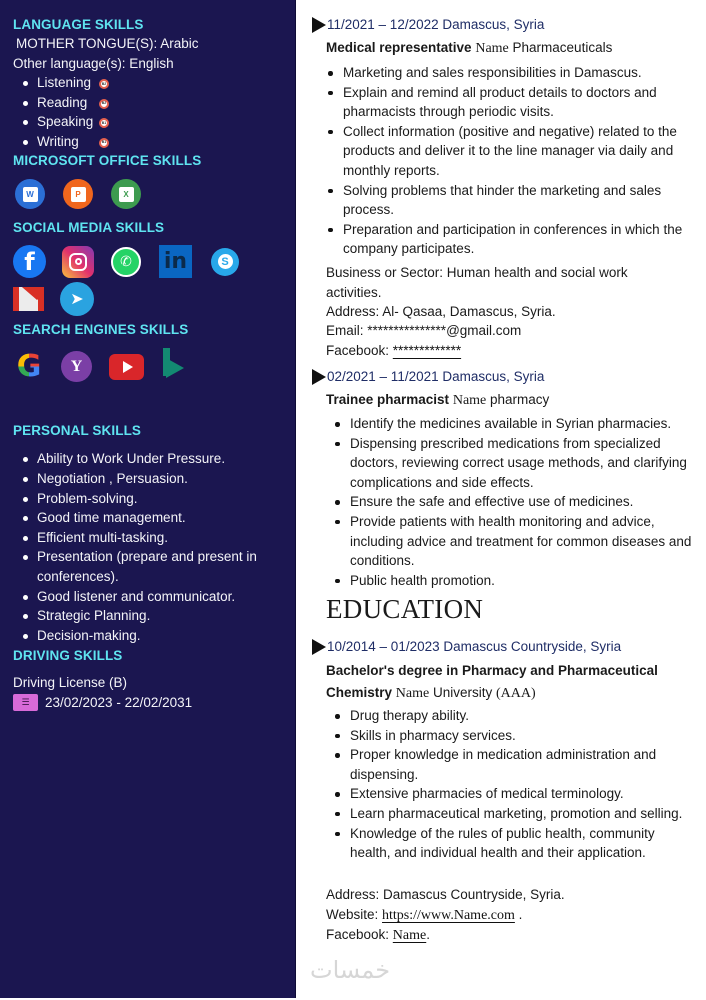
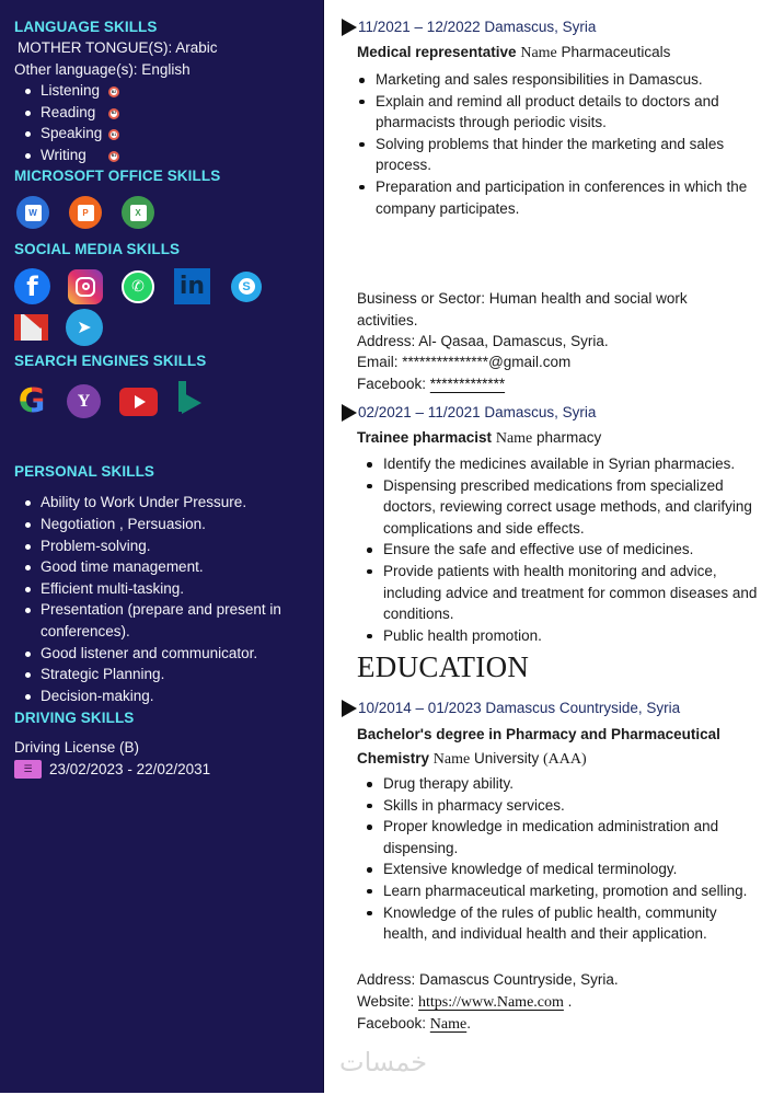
  LANGUAGE SKILLS
  MOTHER TONGUE(S): Arabic
  Other language(s): English
  Listening
  Reading
  Speaking
  Writing
  MICROSOFT OFFICE SKILLS
  W
  P
  X
  SOCIAL MEDIA SKILLS
  f
  ✆
  in
  S
  ➤
  SEARCH ENGINES SKILLS
  G
  Y
  PERSONAL SKILLS
  Ability to Work Under Pressure.
  Negotiation , Persuasion.
  Problem-solving.
  Good time management.
  Efficient multi-tasking.
  Presentation (prepare and present in conferences).
  Good listener and communicator.
  Strategic Planning.
  Decision-making.
  DRIVING SKILLS
  Driving License (B)
  ☰
  23/02/2023 - 22/02/2031
  11/2021 – 12/2022 Damascus, Syria
  Medical representative Name Pharmaceuticals
  Marketing and sales responsibilities in Damascus.
  Explain and remind all product details to doctors and pharmacists through periodic visits.
- Collect information (positive and negative) related to the products and deliver it to the line manager via daily and monthly reports.
  Solving problems that hinder the marketing and sales process.
  Preparation and participation in conferences in which the company participates.
  Business or Sector: Human health and social work activities.
  Address: Al- Qasaa, Damascus, Syria.
  Email: ***************@gmail.com
  Facebook: *************
  02/2021 – 11/2021 Damascus, Syria
  Trainee pharmacist Name pharmacy
  Identify the medicines available in Syrian pharmacies.
  Dispensing prescribed medications from specialized doctors, reviewing correct usage methods, and clarifying complications and side effects.
  Ensure the safe and effective use of medicines.
  Provide patients with health monitoring and advice, including advice and treatment for common diseases and conditions.
  Public health promotion.
  EDUCATION
  10/2014 – 01/2023 Damascus Countryside, Syria
  Bachelor's degree in Pharmacy and Pharmaceutical
  Chemistry Name University (AAA)
  Drug therapy ability.
  Skills in pharmacy services.
  Proper knowledge in medication administration and dispensing.
- Extensive pharmacies of medical terminology.
+ Extensive knowledge of medical terminology.
  Learn pharmaceutical marketing, promotion and selling.
  Knowledge of the rules of public health, community health, and individual health and their application.
  Address: Damascus Countryside, Syria.
  Website: https://www.Name.com .
  Facebook: Name.
  خمسات
